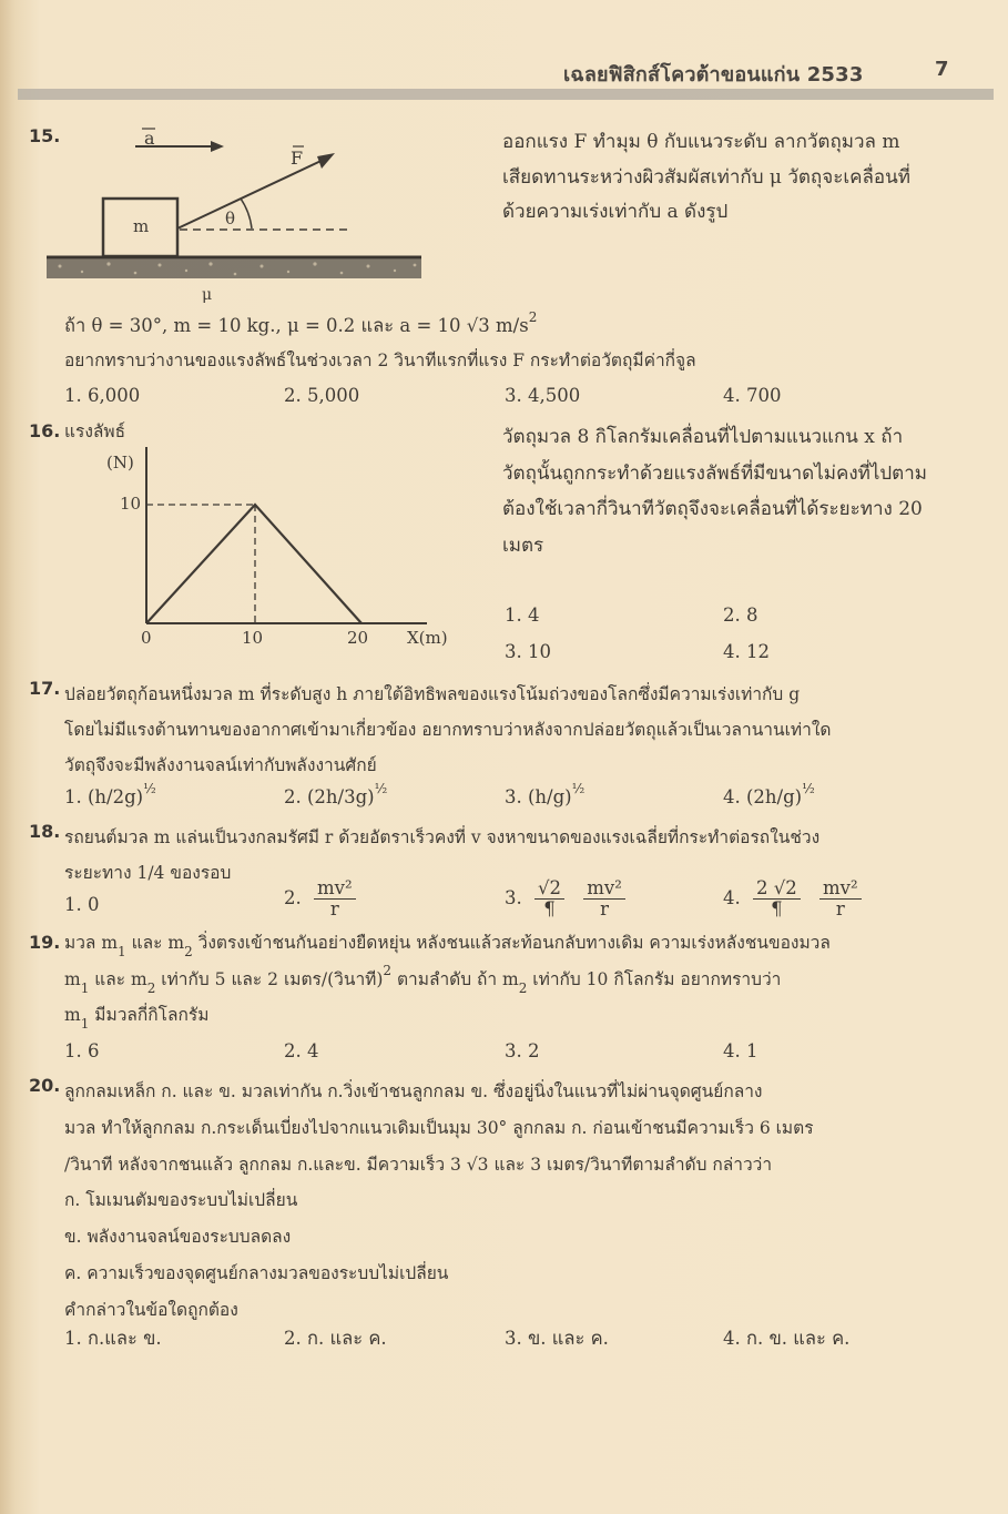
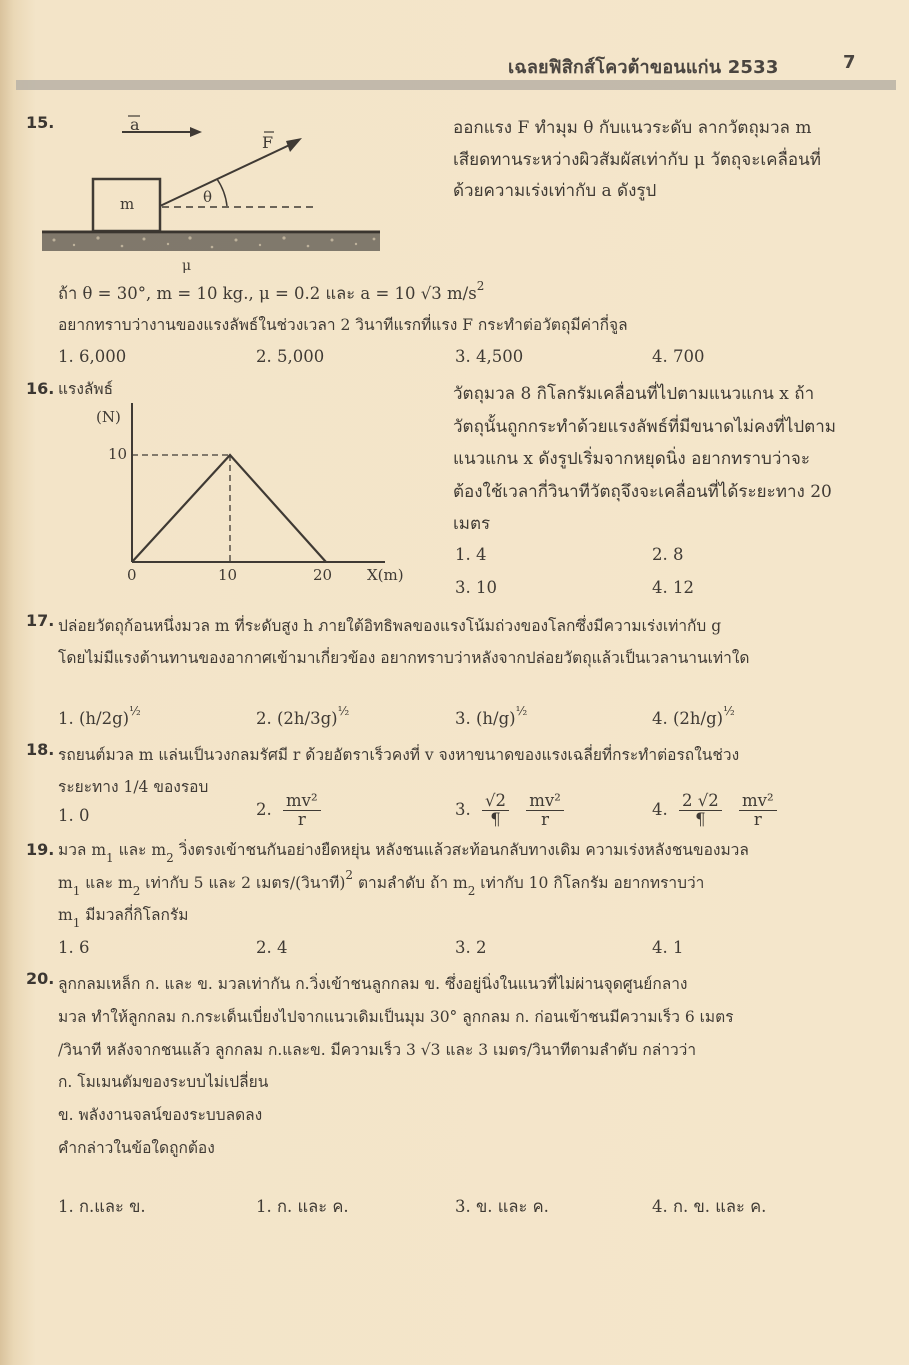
  เฉลยฟิสิกส์โควต้าขอนแก่น 2533
  7
  15.
  a
  m
  F
  θ
  μ
  ออกแรง F ทำมุม θ กับแนวระดับ ลากวัตถุมวล m
  เสียดทานระหว่างผิวสัมผัสเท่ากับ μ วัตถุจะเคลื่อนที่
  ด้วยความเร่งเท่ากับ a ดังรูป
  ถ้า θ = 30°, m = 10 kg., μ = 0.2 และ a = 10 √3 m/s2
  อยากทราบว่างานของแรงลัพธ์ในช่วงเวลา 2 วินาทีแรกที่แรง F กระทำต่อวัตถุมีค่ากี่จูล
  1. 6,000
  2. 5,000
  3. 4,500
  4. 700
  16.
  แรงลัพธ์
  (N)
  10
  0
  10
  20
  X(m)
  วัตถุมวล 8 กิโลกรัมเคลื่อนที่ไปตามแนวแกน x ถ้า
  วัตถุนั้นถูกกระทำด้วยแรงลัพธ์ที่มีขนาดไม่คงที่ไปตาม
+ แนวแกน x ดังรูปเริ่มจากหยุดนิ่ง อยากทราบว่าจะ
  ต้องใช้เวลากี่วินาทีวัตถุจึงจะเคลื่อนที่ได้ระยะทาง 20
  เมตร
  1. 4
  2. 8
  3. 10
  4. 12
  17.
  ปล่อยวัตถุก้อนหนึ่งมวล m ที่ระดับสูง h ภายใต้อิทธิพลของแรงโน้มถ่วงของโลกซึ่งมีความเร่งเท่ากับ g
  โดยไม่มีแรงต้านทานของอากาศเข้ามาเกี่ยวข้อง อยากทราบว่าหลังจากปล่อยวัตถุแล้วเป็นเวลานานเท่าใด
- วัตถุจึงจะมีพลังงานจลน์เท่ากับพลังงานศักย์
  1. (h/2g)½
  2. (2h/3g)½
  3. (h/g)½
  4. (2h/g)½
  18.
  รถยนต์มวล m แล่นเป็นวงกลมรัศมี r ด้วยอัตราเร็วคงที่ v จงหาขนาดของแรงเฉลี่ยที่กระทำต่อรถในช่วง
  ระยะทาง 1/4 ของรอบ
  1. 0
  2.
  mv²
  r
  3.
  √2
  ¶
  mv²
  r
  4.
  2 √2
  ¶
  mv²
  r
  19.
  มวล m1 และ m2 วิ่งตรงเข้าชนกันอย่างยืดหยุ่น หลังชนแล้วสะท้อนกลับทางเดิม ความเร่งหลังชนของมวล
  m1 และ m2 เท่ากับ 5 และ 2 เมตร/(วินาที)2 ตามลำดับ ถ้า m2 เท่ากับ 10 กิโลกรัม อยากทราบว่า
  m1 มีมวลกี่กิโลกรัม
  1. 6
  2. 4
  3. 2
  4. 1
  20.
  ลูกกลมเหล็ก ก. และ ข. มวลเท่ากัน ก.วิ่งเข้าชนลูกกลม ข. ซึ่งอยู่นิ่งในแนวที่ไม่ผ่านจุดศูนย์กลาง
  มวล ทำให้ลูกกลม ก.กระเด็นเบี่ยงไปจากแนวเดิมเป็นมุม 30° ลูกกลม ก. ก่อนเข้าชนมีความเร็ว 6 เมตร
  /วินาที หลังจากชนแล้ว ลูกกลม ก.และข. มีความเร็ว 3 √3 และ 3 เมตร/วินาทีตามลำดับ กล่าวว่า
  ก. โมเมนตัมของระบบไม่เปลี่ยน
  ข. พลังงานจลน์ของระบบลดลง
- ค. ความเร็วของจุดศูนย์กลางมวลของระบบไม่เปลี่ยน
  คำกล่าวในข้อใดถูกต้อง
  1. ก.และ ข.
- 2. ก. และ ค.
+ 1. ก. และ ค.
  3. ข. และ ค.
  4. ก. ข. และ ค.
